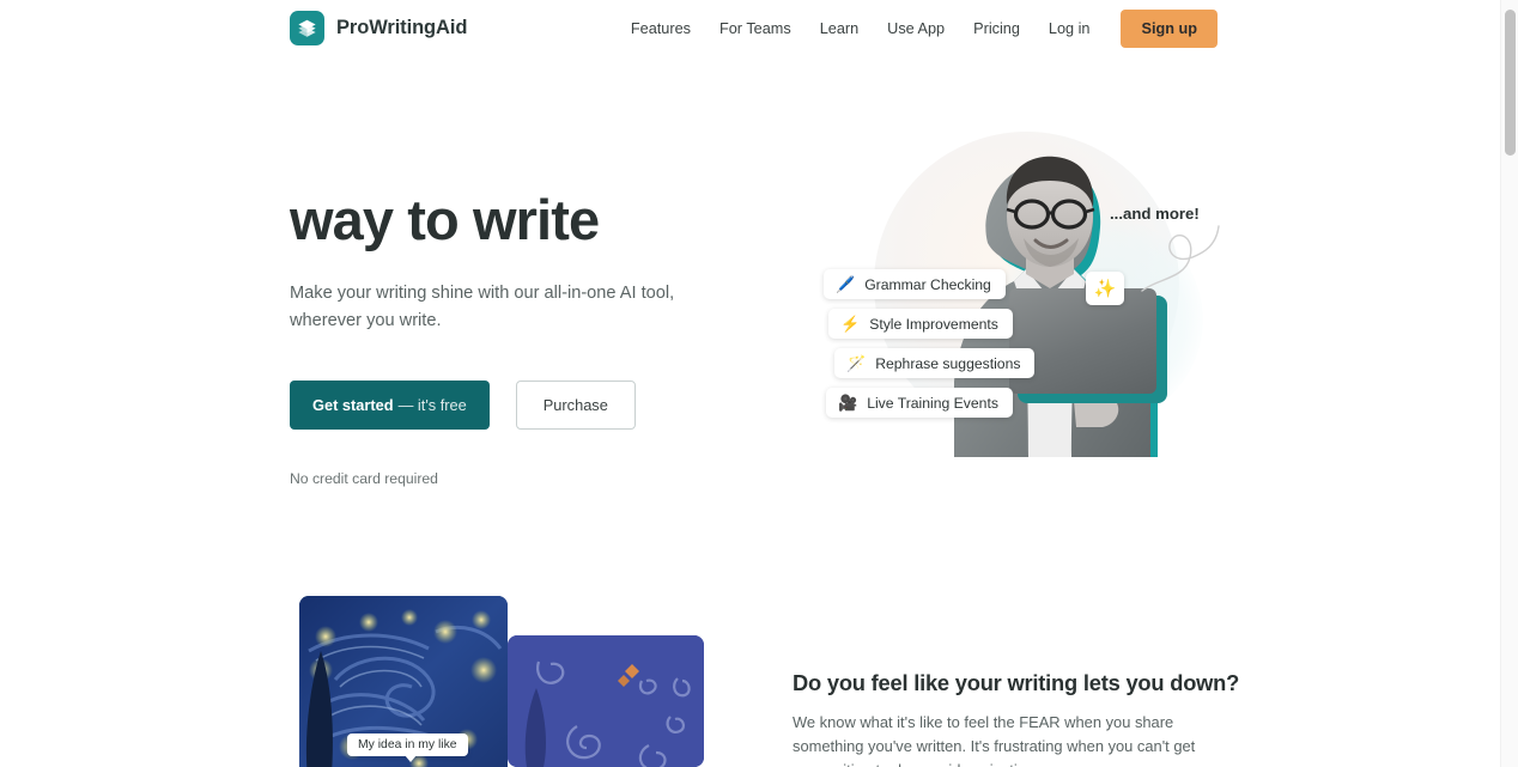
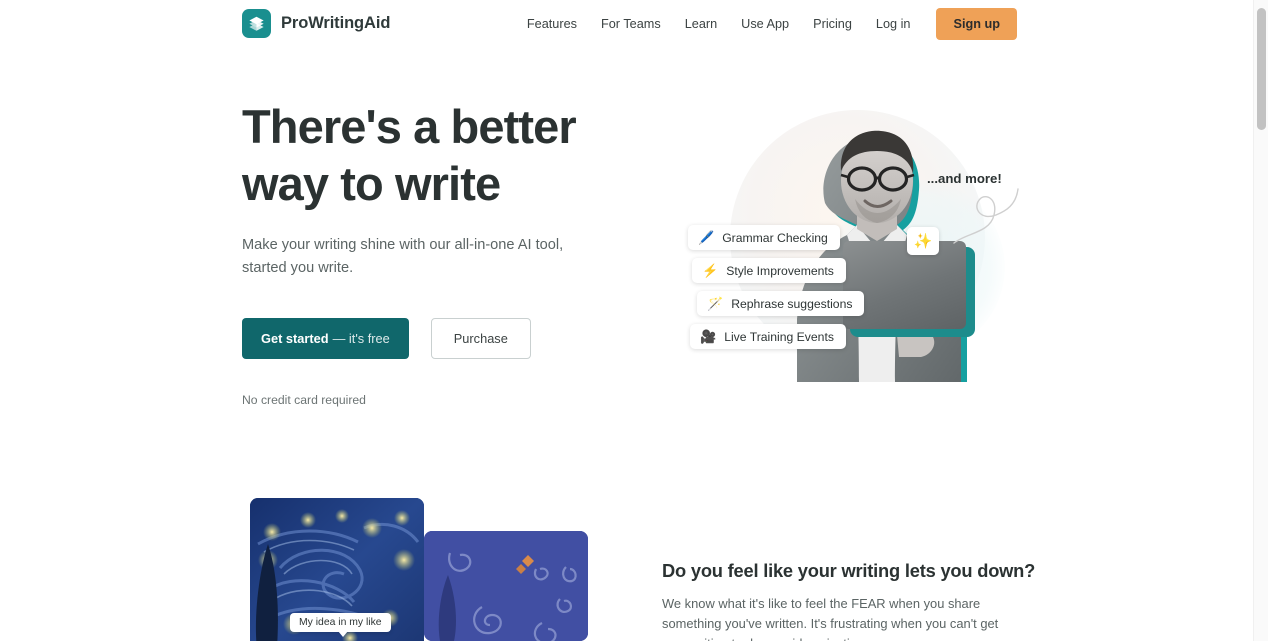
  ProWritingAid
  Features
  For Teams
  Learn
  Use App
  Pricing
  Log in
  Sign up
+ There's a better
  way to write
- Make your writing shine with our all-in-one AI tool, wherever you write.
+ Make your writing shine with our all-in-one AI tool, started you write.
  Get started — it's free
  Purchase
  No credit card required
  ...and more!
  ✨
  🖊️
  Grammar Checking
  ⚡
  Style Improvements
  🪄
  Rephrase suggestions
  🎥
  Live Training Events
  My idea in my like
  Do you feel like your writing lets you down?
  We know what it's like to feel the FEAR when you share something you've written. It's frustrating when you can't get
